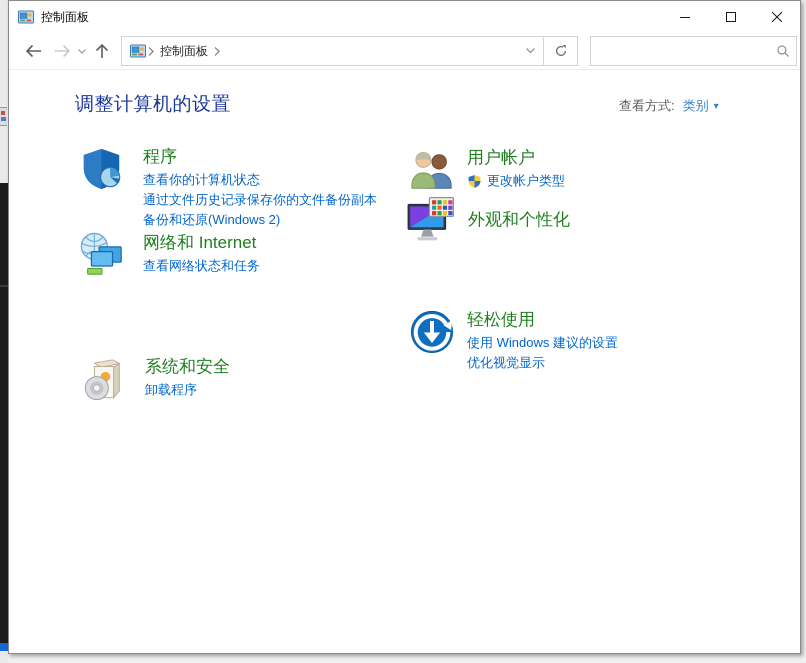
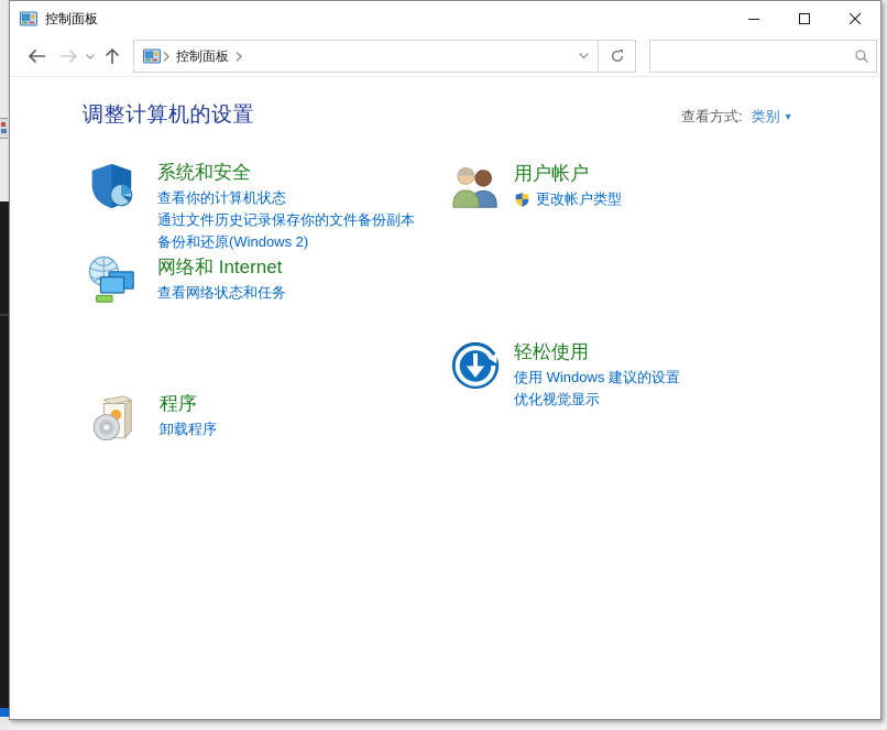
  控制面板
  控制面板
  调整计算机的设置
  查看方式:
  类别
  ▾
- 程序
+ 系统和安全
  查看你的计算机状态
  通过文件历史记录保存你的文件备份副本
  备份和还原(Windows 2)
  网络和 Internet
  查看网络状态和任务
- 系统和安全
+ 程序
  卸载程序
  用户帐户
  更改帐户类型
- 外观和个性化
  轻松使用
  使用 Windows 建议的设置
  优化视觉显示
